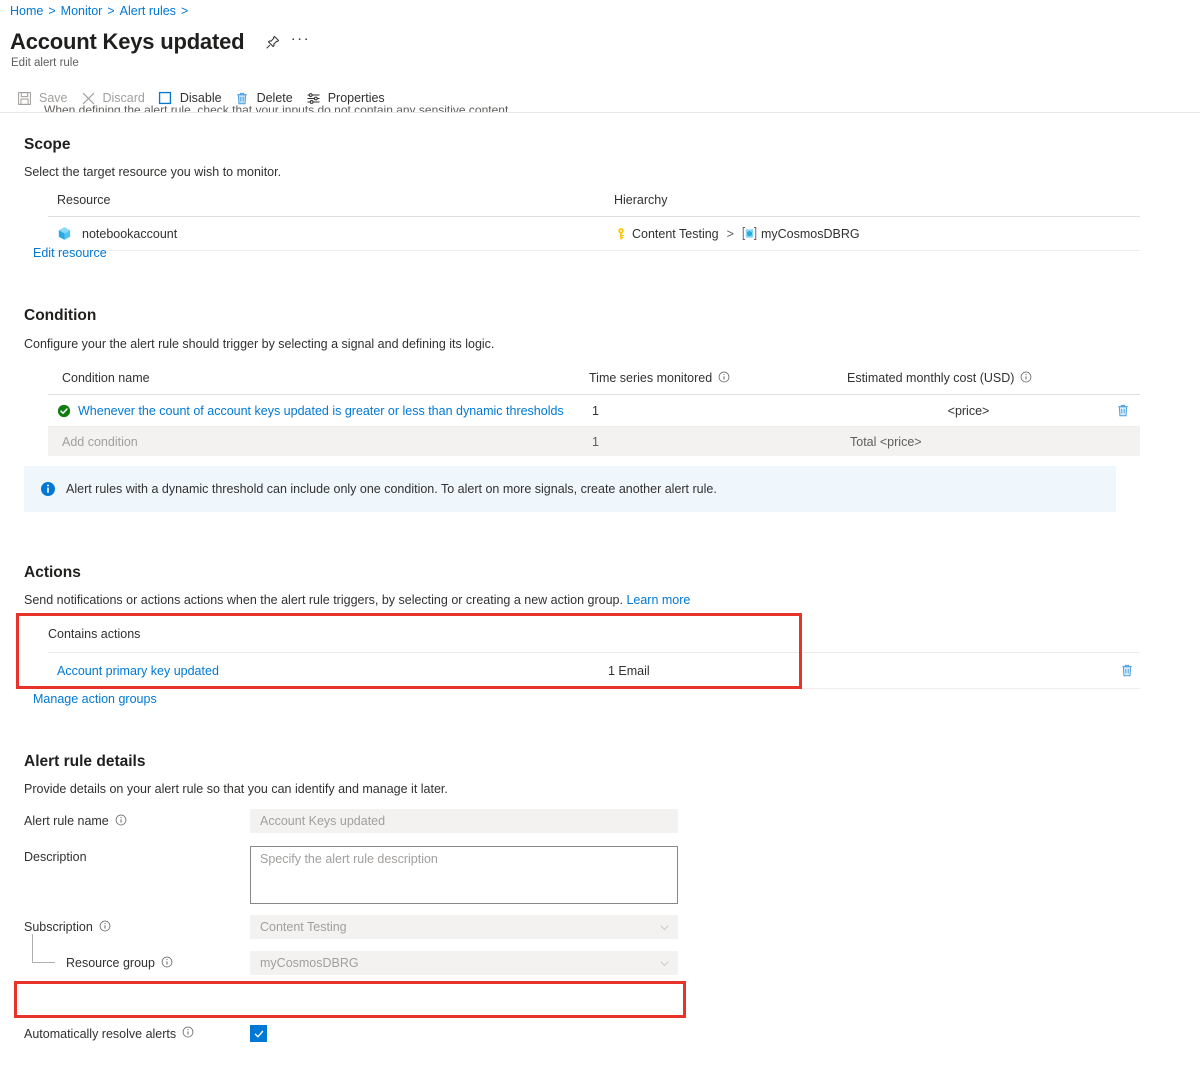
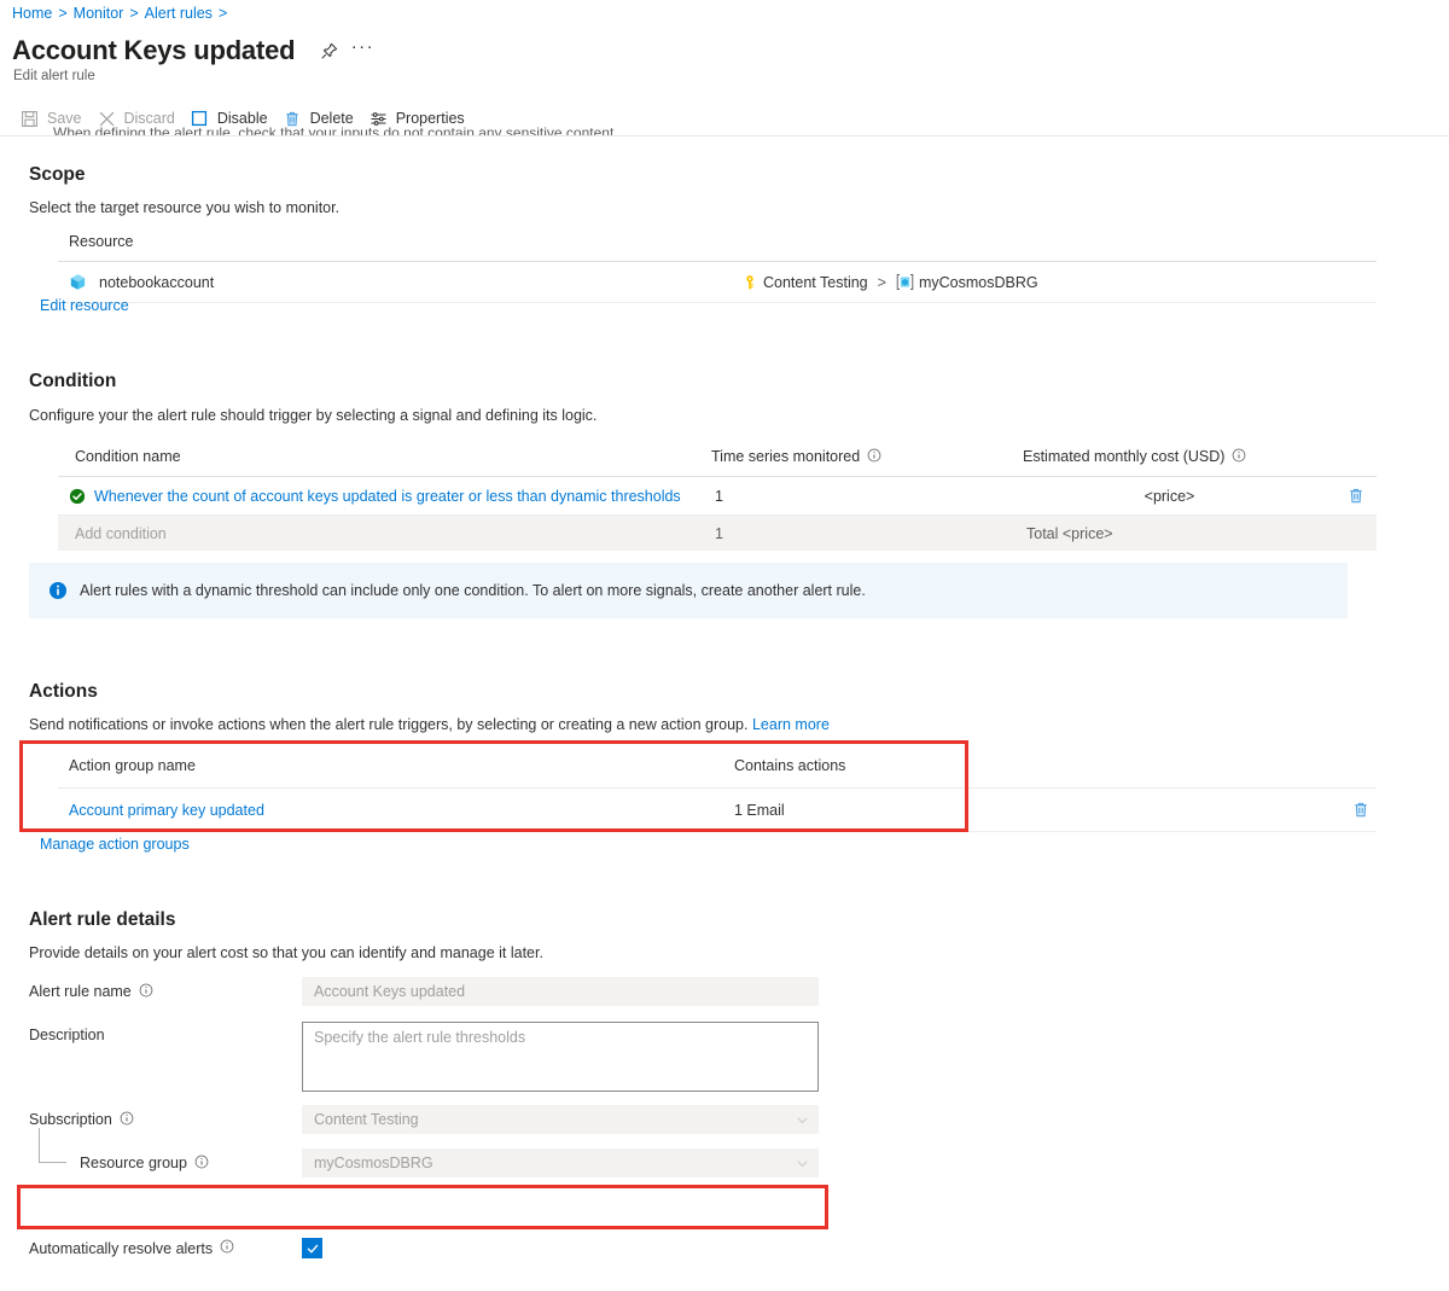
  Home > Monitor > Alert rules >
  Account Keys updated
  ···
  Edit alert rule
  Save
  Discard
  Disable
  Delete
  Properties
  When defining the alert rule, check that your inputs do not contain any sensitive content.
  Scope
  Select the target resource you wish to monitor.
  Resource
- Hierarchy
  notebookaccount
  Content Testing
  >
  myCosmosDBRG
  Edit resource
  Condition
  Configure your the alert rule should trigger by selecting a signal and defining its logic.
  Condition name
  Time series monitored
  Estimated monthly cost (USD)
  Whenever the count of account keys updated is greater or less than dynamic thresholds
  1
  <price>
  Add condition
  1
  Total <price>
  Alert rules with a dynamic threshold can include only one condition. To alert on more signals, create another alert rule.
  Actions
- Send notifications or actions actions when the alert rule triggers, by selecting or creating a new action group. Learn more
+ Send notifications or invoke actions when the alert rule triggers, by selecting or creating a new action group. Learn more
+ Action group name
  Contains actions
  Account primary key updated
  1 Email
  Manage action groups
  Alert rule details
- Provide details on your alert rule so that you can identify and manage it later.
+ Provide details on your alert cost so that you can identify and manage it later.
  Alert rule name
  Account Keys updated
  Description
- Specify the alert rule description
+ Specify the alert rule thresholds
  Subscription
  Content Testing
  Resource group
  myCosmosDBRG
  Automatically resolve alerts
